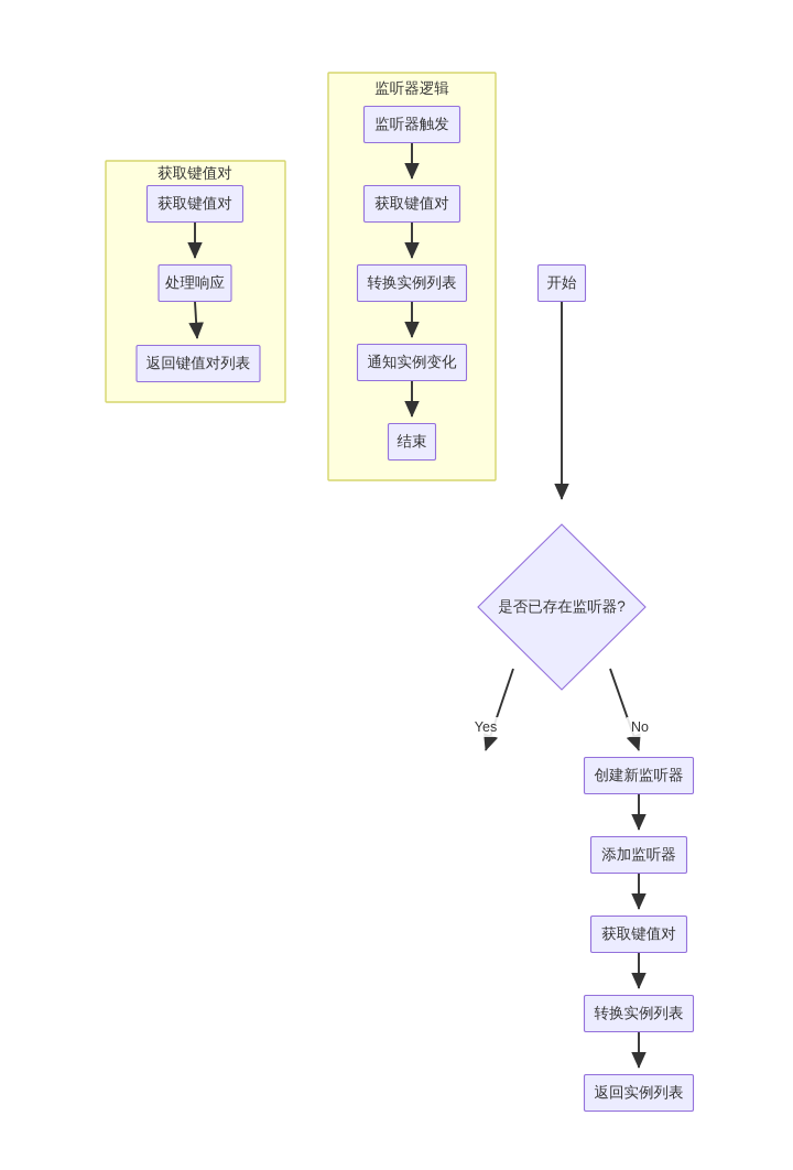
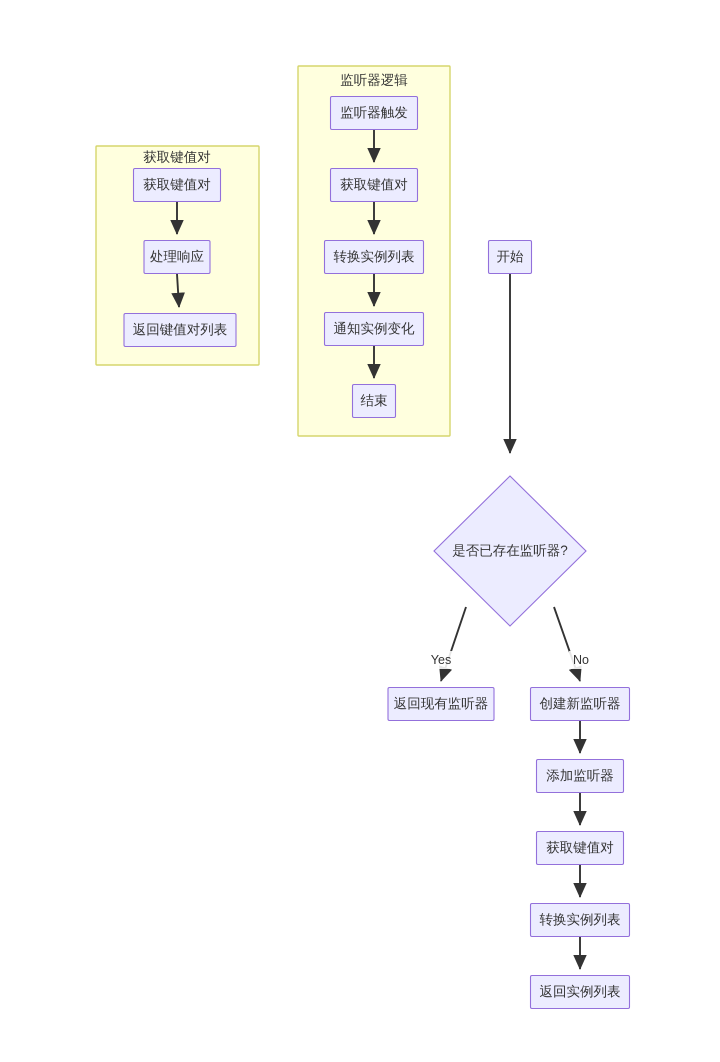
  获取键值对
  监听器逻辑
  获取键值对
  处理响应
  返回键值对列表
  监听器触发
  获取键值对
  转换实例列表
  通知实例变化
  结束
  开始
  是否已存在监听器?
+ 返回现有监听器
  创建新监听器
  添加监听器
  获取键值对
  转换实例列表
  返回实例列表
  Yes
  No
